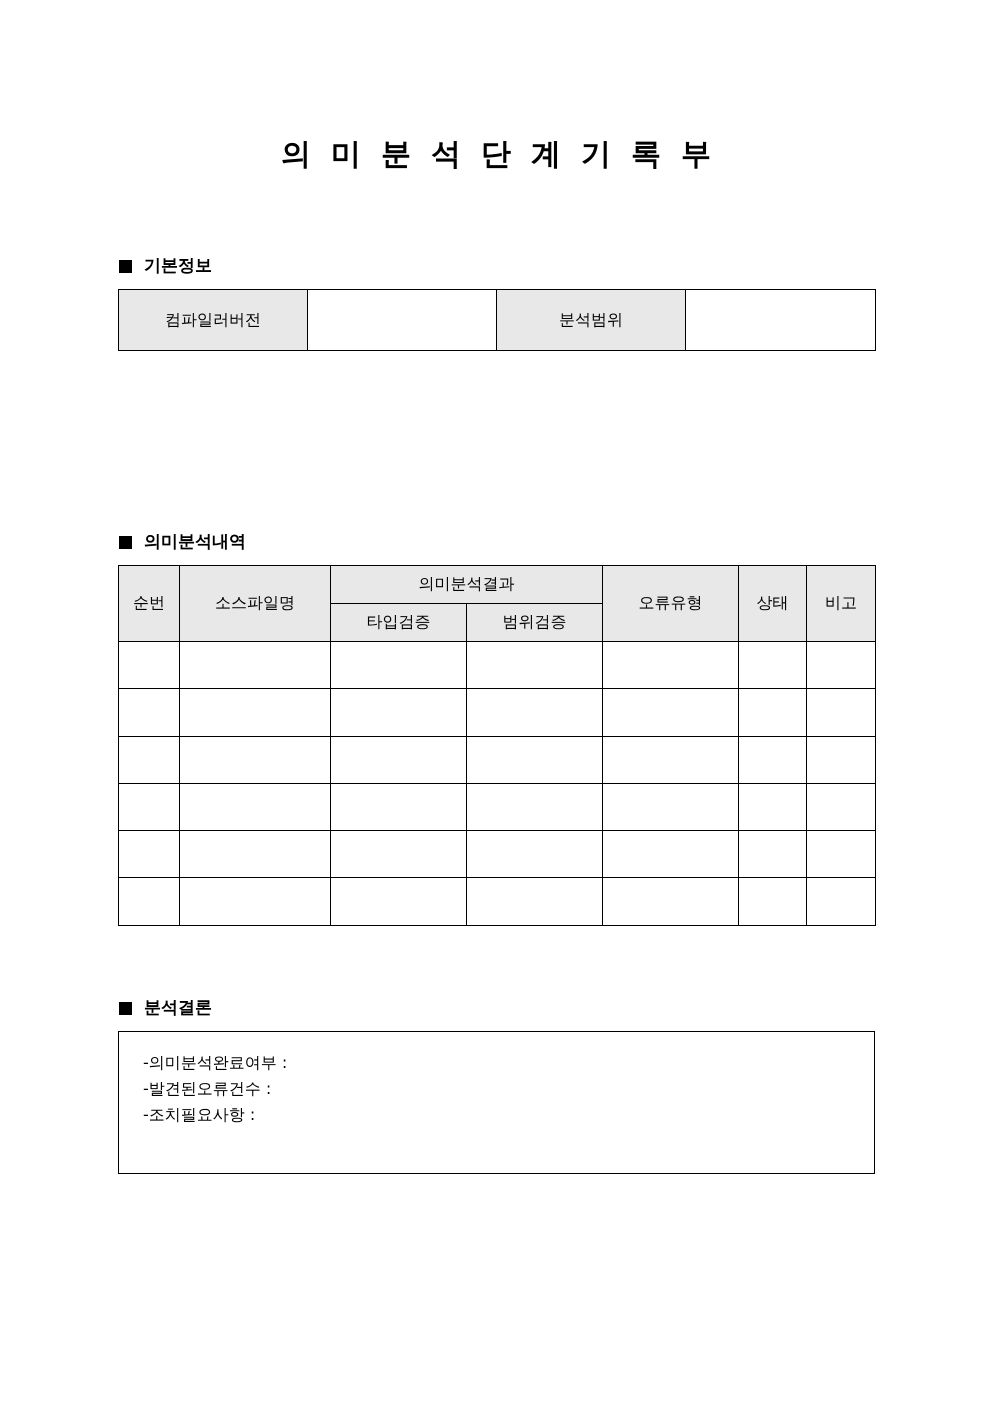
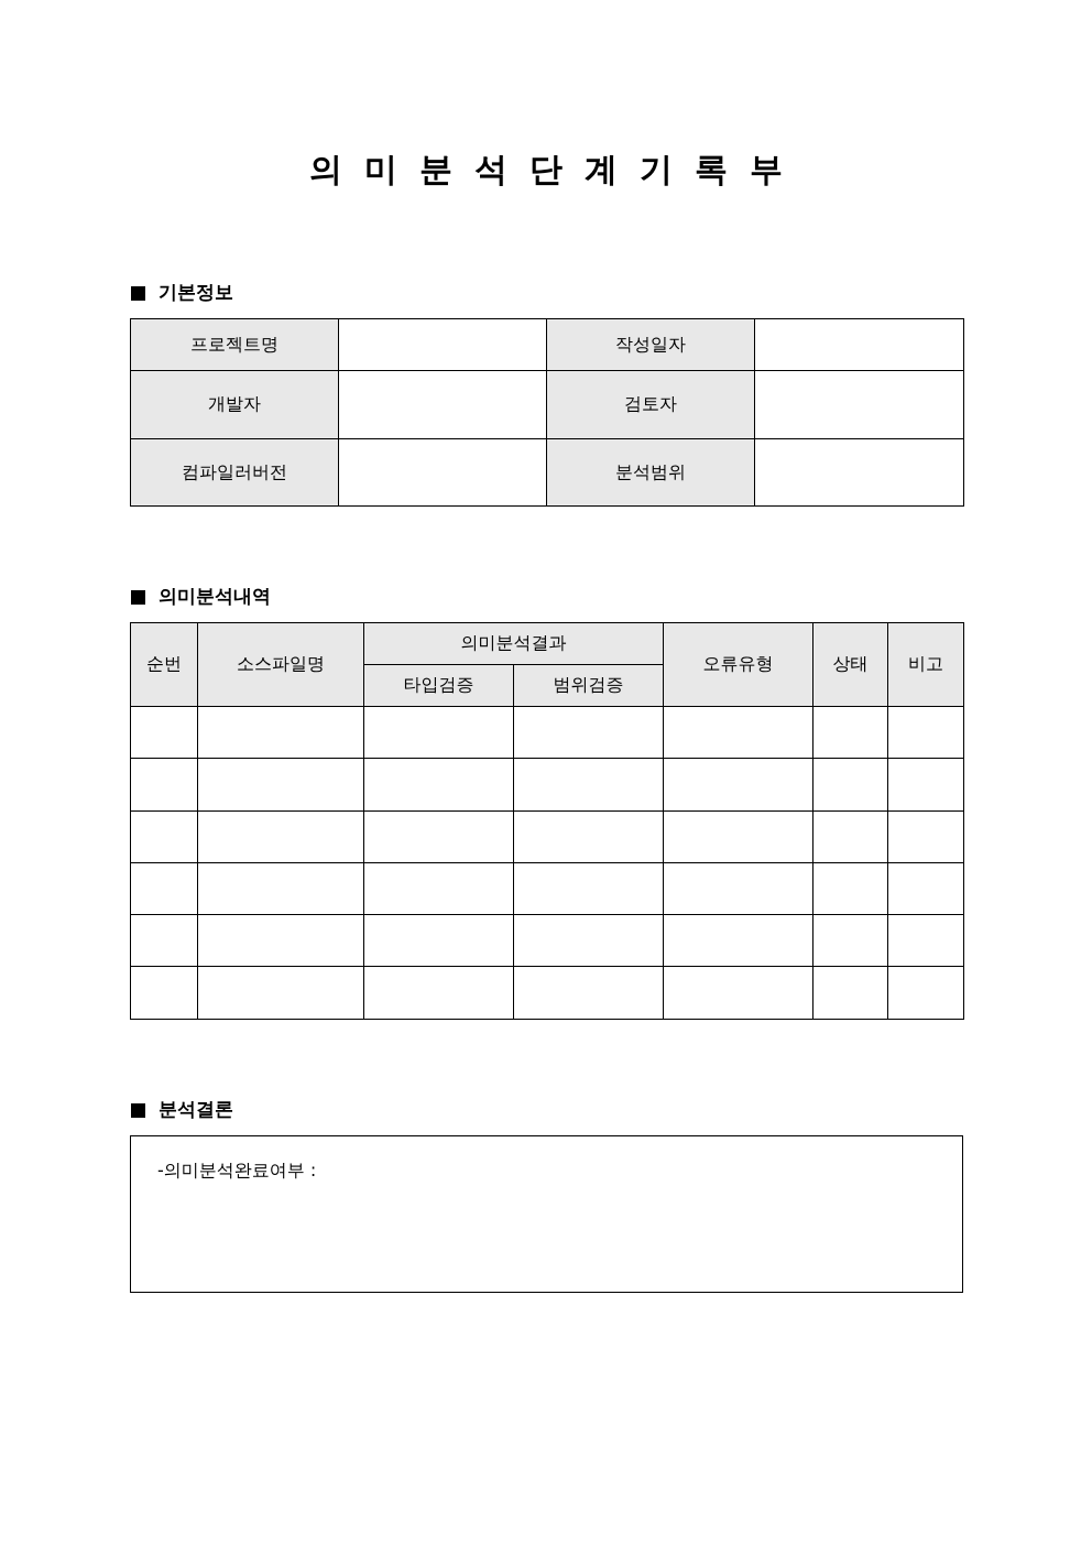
  의미분석단계기록부
  기본정보
+ 프로젝트명		작성일자
+ 개발자		검토자
  컴파일러버전		분석범위
  의미분석내역
  순번	소스파일명	의미분석결과	오류유형	상태	비고
  타입검증	범위검증
  분석결론
  -의미분석완료여부 :
- -발견된오류건수 :
- -조치필요사항 :
